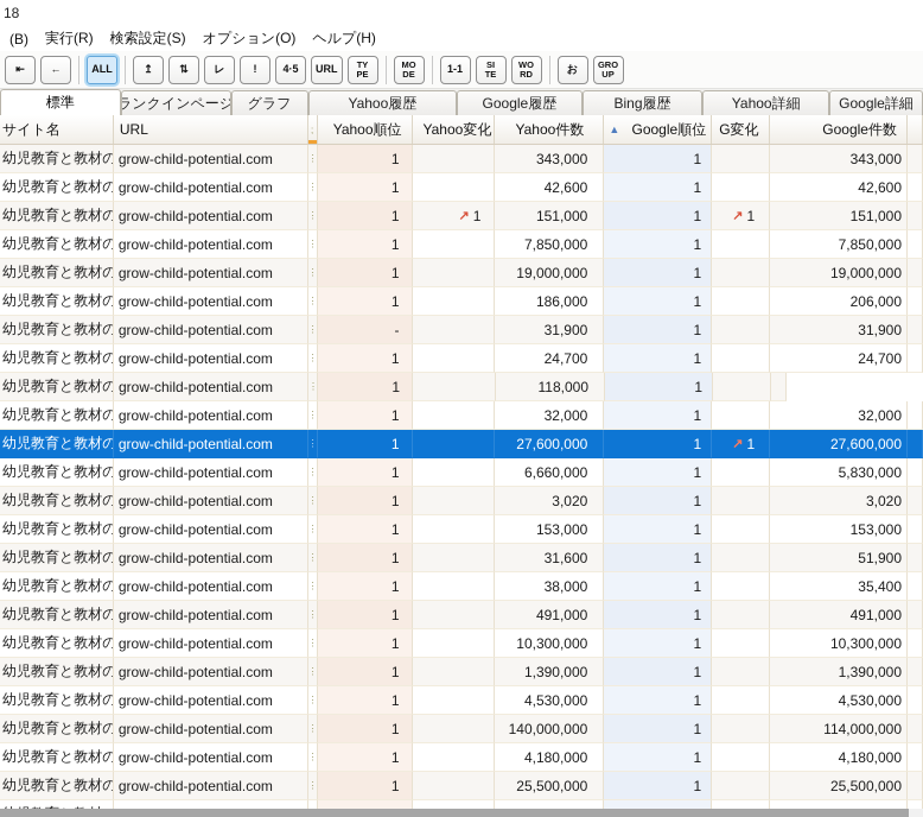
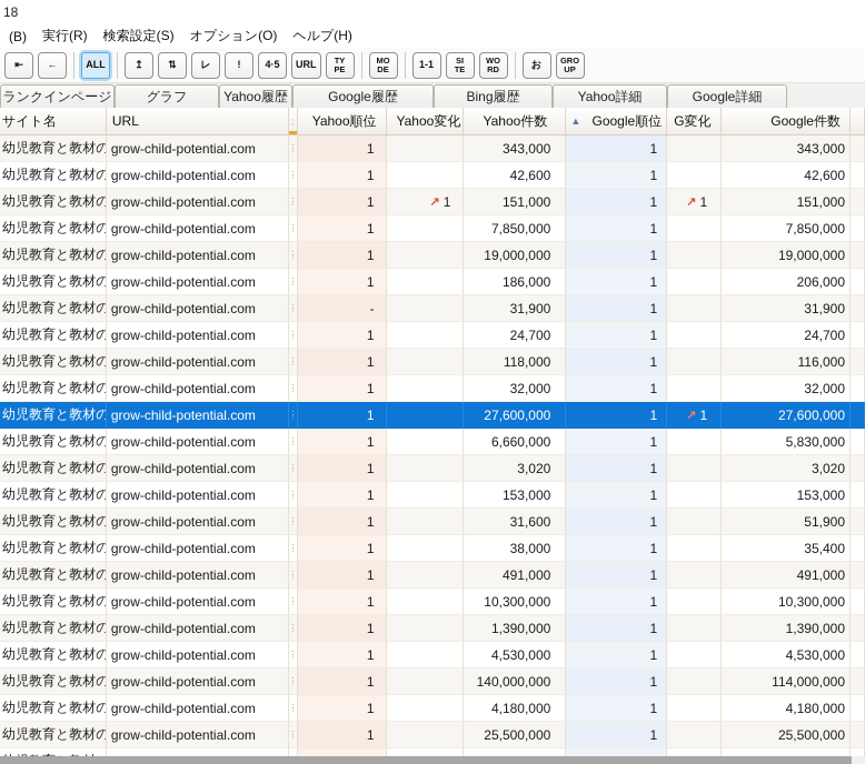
  18
  (B)
  実行(R)
  検索設定(S)
  オプション(O)
  ヘルプ(H)
  ⇤
  ←
  ALL
  ↥
  ⇅
  レ
  !
  4·5
  URL
  TY
  PE
  MO
  DE
  1-1
  SI
  TE
  WO
  RD
  お
  GRO
  UP
- 標準
  ランクインページ
  グラフ
  Yahoo履歴
  Google履歴
  Bing履歴
  Yahoo詳細
  Google詳細
  サイト名
  URL
  ;
  Yahoo順位
  Yahoo変化
  Yahoo件数
  ▲
  Google順位
  G変化
  Google件数
  幼児教育と教材の
  grow-child-potential.com
  ⋮
  1
  343,000
  1
  343,000
  幼児教育と教材の
  grow-child-potential.com
  ⋮
  1
  42,600
  1
  42,600
  幼児教育と教材の
  grow-child-potential.com
  ⋮
  1
  ↗
  1
  151,000
  1
  ↗
  1
  151,000
  幼児教育と教材の
  grow-child-potential.com
  ⋮
  1
  7,850,000
  1
  7,850,000
  幼児教育と教材の
  grow-child-potential.com
  ⋮
  1
  19,000,000
  1
  19,000,000
  幼児教育と教材の
  grow-child-potential.com
  ⋮
  1
  186,000
  1
  206,000
  幼児教育と教材の
  grow-child-potential.com
  ⋮
  -
  31,900
  1
  31,900
  幼児教育と教材の
  grow-child-potential.com
  ⋮
  1
  24,700
  1
  24,700
  幼児教育と教材の
  grow-child-potential.com
  ⋮
  1
  118,000
  1
+ 116,000
  幼児教育と教材の
  grow-child-potential.com
  ⋮
  1
  32,000
  1
  32,000
  幼児教育と教材の
  grow-child-potential.com
  ⋮
  1
  27,600,000
  1
  ↗
  1
  27,600,000
  幼児教育と教材の
  grow-child-potential.com
  ⋮
  1
  6,660,000
  1
  5,830,000
  幼児教育と教材の
  grow-child-potential.com
  ⋮
  1
  3,020
  1
  3,020
  幼児教育と教材の
  grow-child-potential.com
  ⋮
  1
  153,000
  1
  153,000
  幼児教育と教材の
  grow-child-potential.com
  ⋮
  1
  31,600
  1
  51,900
  幼児教育と教材の
  grow-child-potential.com
  ⋮
  1
  38,000
  1
  35,400
  幼児教育と教材の
  grow-child-potential.com
  ⋮
  1
  491,000
  1
  491,000
  幼児教育と教材の
  grow-child-potential.com
  ⋮
  1
  10,300,000
  1
  10,300,000
  幼児教育と教材の
  grow-child-potential.com
  ⋮
  1
  1,390,000
  1
  1,390,000
  幼児教育と教材の
  grow-child-potential.com
  ⋮
  1
  4,530,000
  1
  4,530,000
  幼児教育と教材の
  grow-child-potential.com
  ⋮
  1
  140,000,000
  1
  114,000,000
  幼児教育と教材の
  grow-child-potential.com
  ⋮
  1
  4,180,000
  1
  4,180,000
  幼児教育と教材の
  grow-child-potential.com
  ⋮
  1
  25,500,000
  1
  25,500,000
